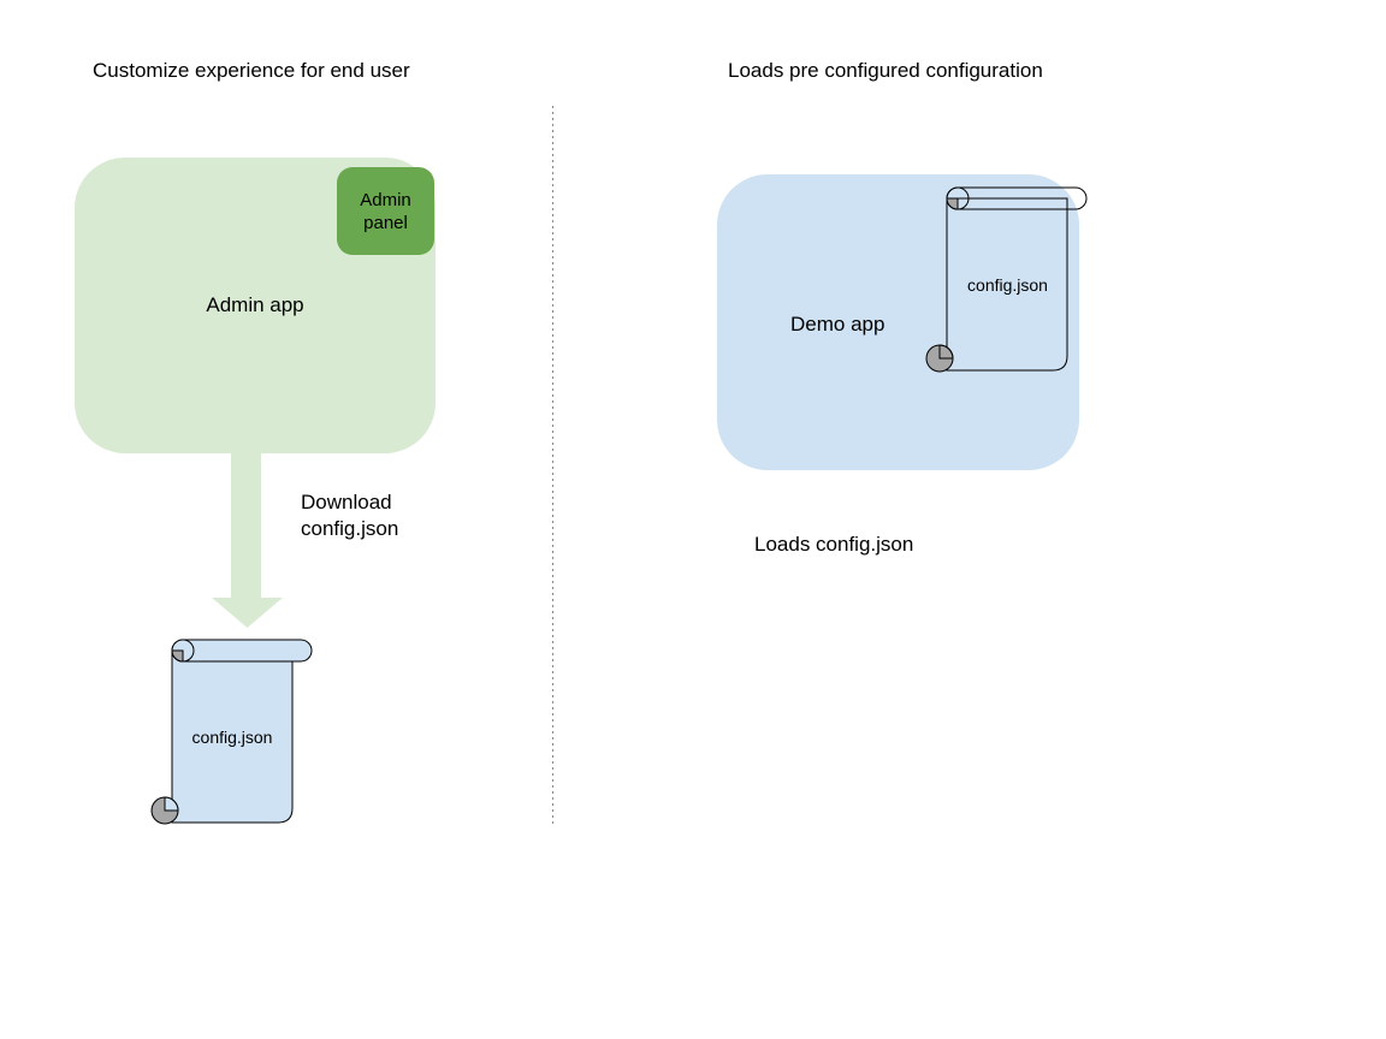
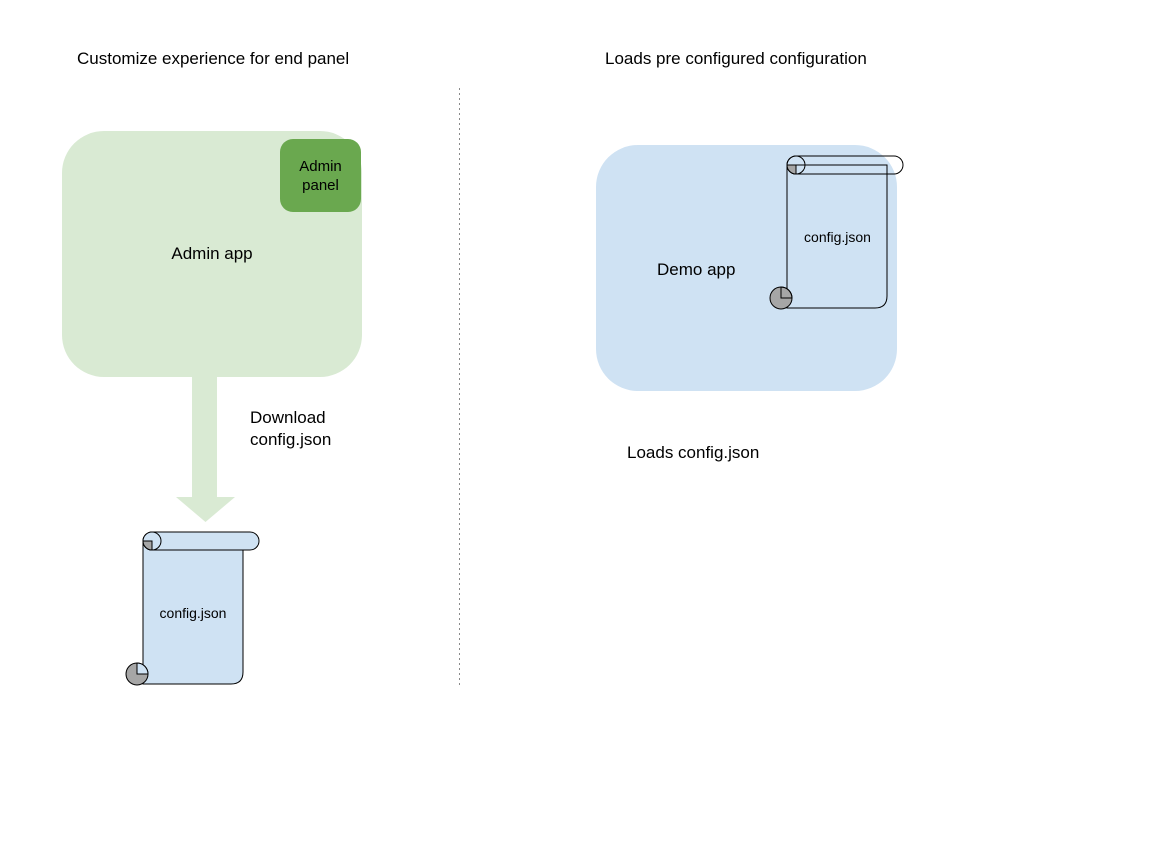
- Customize experience for end user
+ Customize experience for end panel
  Admin app
  Admin panel
  Download
  config.json
  config.json
  Loads pre configured configuration
  Demo app
  config.json
  Loads config.json
